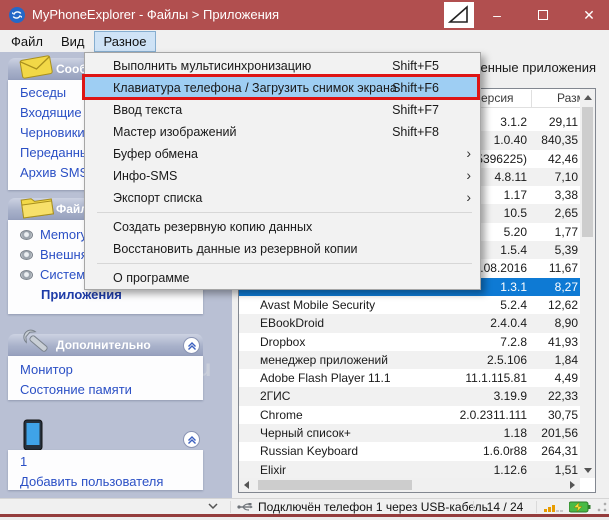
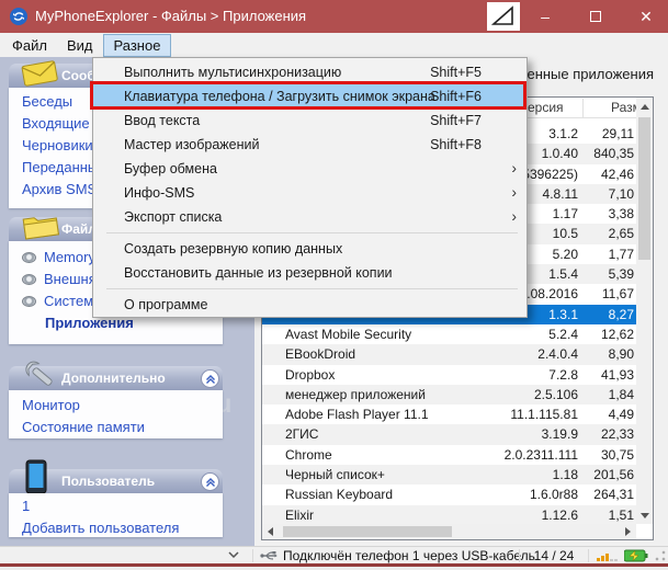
  MyPhoneExplorer - Файлы > Приложения
  –
  ✕
  Файл
  Вид
  Разное
  Беседы
  Входящие
  Черновики
  Переданн
  Архив SM
  Приложения
  Дополнительно
  Монитор
  Состояние памяти
+ Пользователь
  1
  Добавить пользователя
  ерсия
  3.1.2
  29,11
  1.0.40
  840,35
  396225)
  42,46
  4.8.11
  7,10
  1.17
  3,38
  10.5
  2,65
  5.20
  1,77
  1.5.4
  5,39
  .08.2016
  11,67
  1.3.1
  8,27
  Avast Mobile Security
  5.2.4
  12,62
  EBookDroid
  2.4.0.4
  8,90
  Dropbox
  7.2.8
  41,93
  менеджер приложений
  2.5.106
  1,84
  Adobe Flash Player 11.1
  11.1.115.81
  4,49
  2ГИС
  3.19.9
  22,33
  Chrome
  2.0.2311.111
  30,75
  Черный список+
  1.18
  201,56
  Russian Keyboard
  1.6.0r88
  264,31
  Elixir
  1.12.6
  1,51
  Выполнить мультисинхронизацию
  Shift+F5
  Клавиатура телефона / Загрузить снимок экрана
  Shift+F6
  Ввод текста
  Shift+F7
  Мастер изображений
  Shift+F8
  Буфер обмена
  ›
  Инфо-SMS
  ›
  Экспорт списка
  ›
  Создать резервную копию данных
  Восстановить данные из резервной копии
  О программе
  Подключён телефон 1 через USB-кабель
  14 / 24
